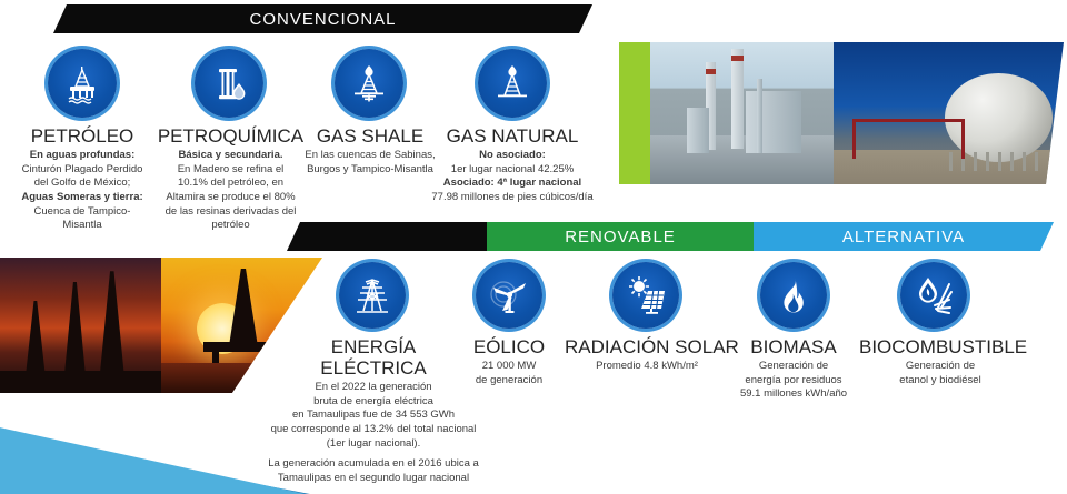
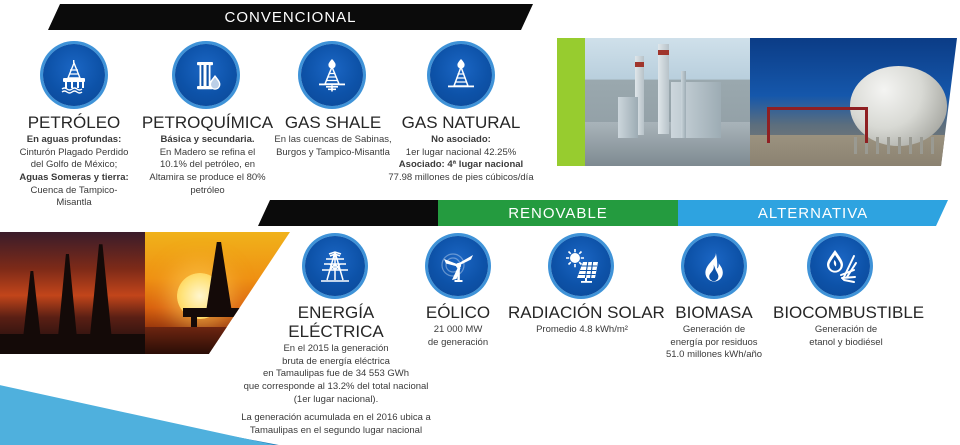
  CONVENCIONAL
  PETRÓLEO
  En aguas profundas:
  Cinturón Plagado Perdido
  del Golfo de México;
  Aguas Someras y tierra:
  Cuenca de Tampico-
  Misantla
  PETROQUÍMICA
  Básica y secundaria.
  En Madero se refina el
  10.1% del petróleo, en
  Altamira se produce el 80%
- de las resinas derivadas del
  petróleo
  GAS SHALE
  En las cuencas de Sabinas,
  Burgos y Tampico-Misantla
  GAS NATURAL
  No asociado:
  1er lugar nacional 42.25%
  Asociado: 4ª lugar nacional
  77.98 millones de pies cúbicos/día
  RENOVABLE
  ALTERNATIVA
  ENERGÍA
  ELÉCTRICA
- En el 2022 la generación
+ En el 2015 la generación
  bruta de energía eléctrica
  en Tamaulipas fue de 34 553 GWh
  que corresponde al 13.2% del total nacional
  (1er lugar nacional).
  La generación acumulada en el 2016 ubica a
  Tamaulipas en el segundo lugar nacional
  EÓLICO
  21 000 MW
  de generación
  RADIACIÓN SOLA
  Promedio 4.8 kWh/m²
  BIOMASA
  Generación de
  energía por residuos
- 59.1 millones kWh/año
+ 51.0 millones kWh/año
  BIOCOMBUSTIBLE
  Generación de
  etanol y biodiésel
